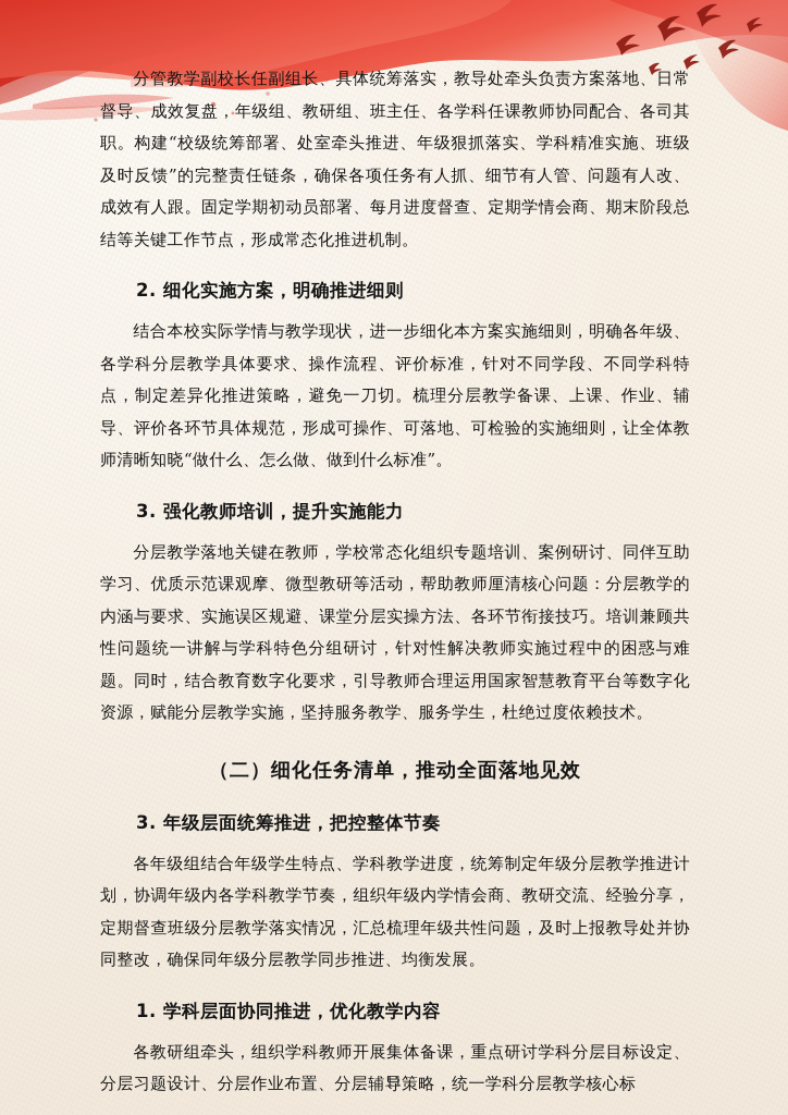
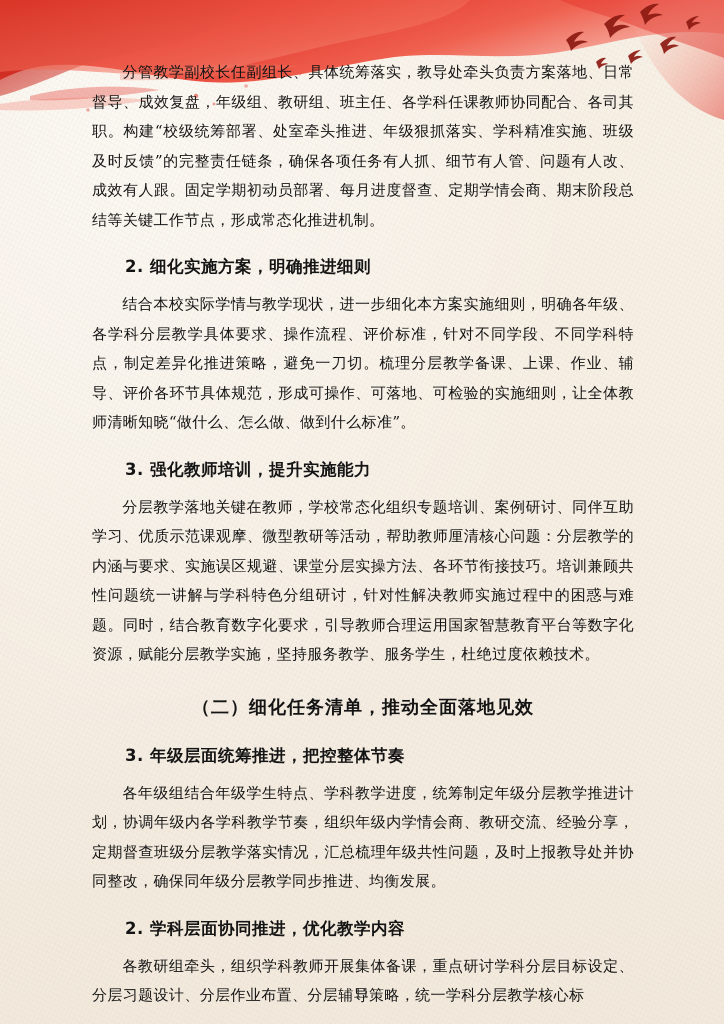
  分管教学副校长任副组长、具体统筹落实，教导处牵头负责方案落地、日常督导、成效复盘，年级组、教研组、班主任、各学科任课教师协同配合、各司其职。构建“校级统筹部署、处室牵头推进、年级狠抓落实、学科精准实施、班级及时反馈”的完整责任链条，确保各项任务有人抓、细节有人管、问题有人改、成效有人跟。固定学期初动员部署、每月进度督查、定期学情会商、期末阶段总结等关键工作节点，形成常态化推进机制。
  2. 细化实施方案，明确推进细则
  结合本校实际学情与教学现状，进一步细化本方案实施细则，明确各年级、各学科分层教学具体要求、操作流程、评价标准，针对不同学段、不同学科特点，制定差异化推进策略，避免一刀切。梳理分层教学备课、上课、作业、辅导、评价各环节具体规范，形成可操作、可落地、可检验的实施细则，让全体教师清晰知晓“做什么、怎么做、做到什么标准”。
  3. 强化教师培训，提升实施能力
  分层教学落地关键在教师，学校常态化组织专题培训、案例研讨、同伴互助学习、优质示范课观摩、微型教研等活动，帮助教师厘清核心问题：分层教学的内涵与要求、实施误区规避、课堂分层实操方法、各环节衔接技巧。培训兼顾共性问题统一讲解与学科特色分组研讨，针对性解决教师实施过程中的困惑与难题。同时，结合教育数字化要求，引导教师合理运用国家智慧教育平台等数字化资源，赋能分层教学实施，坚持服务教学、服务学生，杜绝过度依赖技术。
  （二）细化任务清单，推动全面落地见效
  3. 年级层面统筹推进，把控整体节奏
  各年级组结合年级学生特点、学科教学进度，统筹制定年级分层教学推进计划，协调年级内各学科教学节奏，组织年级内学情会商、教研交流、经验分享，定期督查班级分层教学落实情况，汇总梳理年级共性问题，及时上报教导处并协同整改，确保同年级分层教学同步推进、均衡发展。
- 1. 学科层面协同推进，优化教学内容
+ 2. 学科层面协同推进，优化教学内容
  各教研组牵头，组织学科教师开展集体备课，重点研讨学科分层目标设定、分层习题设计、分层作业布置、分层辅导策略，统一学科分层教学核心标
  11
